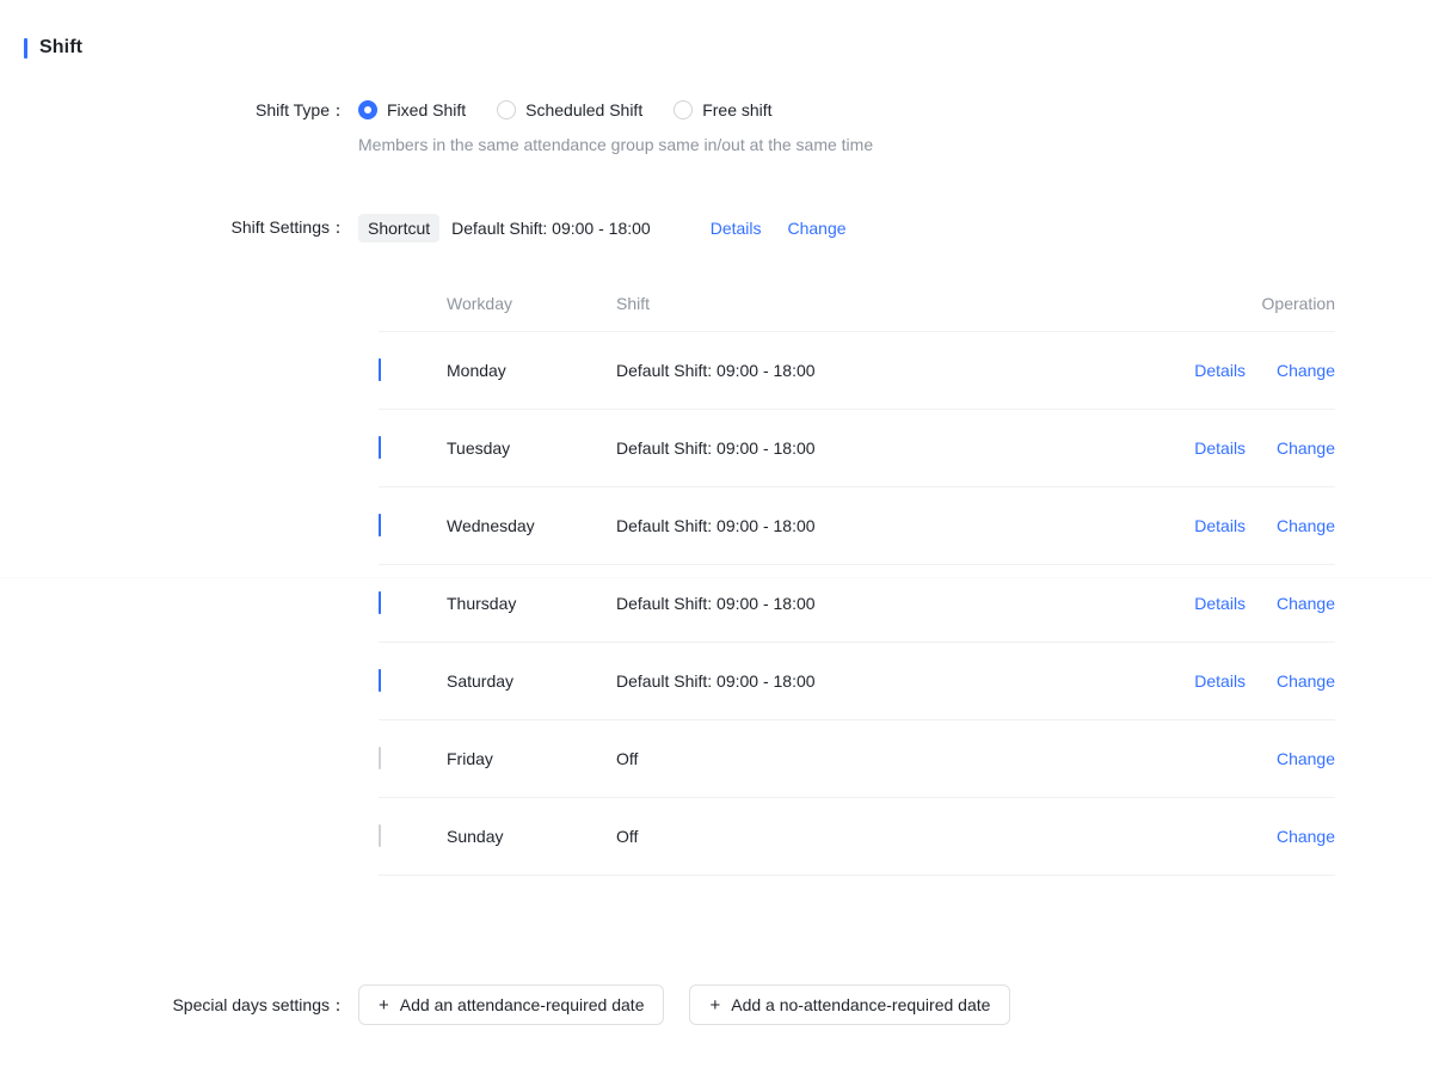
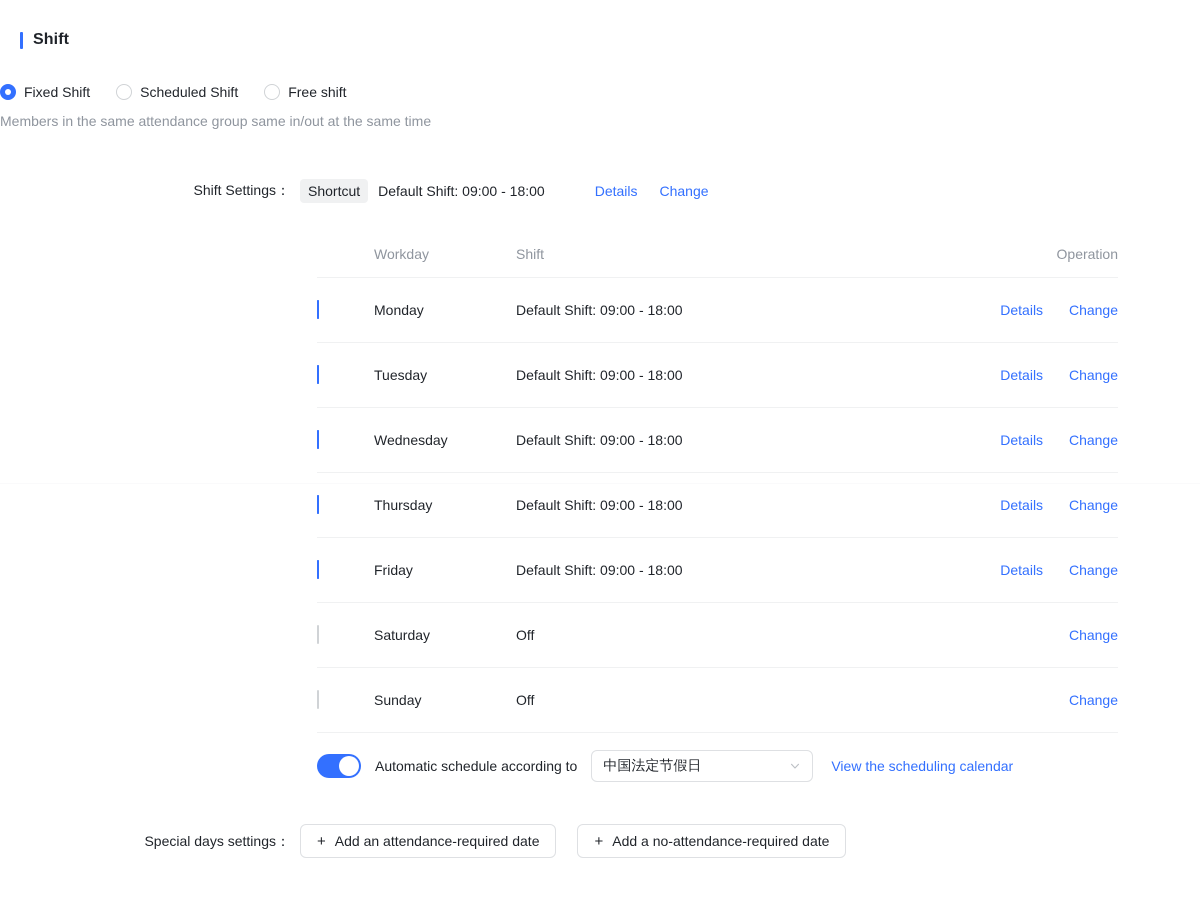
  Shift
- Shift Type：
  Fixed Shift
  Scheduled Shift
  Free shift
  Members in the same attendance group same in/out at the same time
  Shift Settings：
  Shortcut
  Default Shift: 09:00 - 18:00
  Details
  Change
  Workday
  Shift
  Operation
  Monday
  Default Shift: 09:00 - 18:00
  Details Change
  Tuesday
  Default Shift: 09:00 - 18:00
  Details Change
  Wednesday
  Default Shift: 09:00 - 18:00
  Details Change
  Thursday
  Default Shift: 09:00 - 18:00
  Details Change
- Saturday
+ Friday
  Default Shift: 09:00 - 18:00
  Details Change
- Friday
+ Saturday
  Off
  Change
  Sunday
  Off
  Change
+ Automatic schedule according to
+ 中国法定节假日
+ View the scheduling calendar
  Special days settings：
  +
  Add an attendance-required date
  +
  Add a no-attendance-required date
